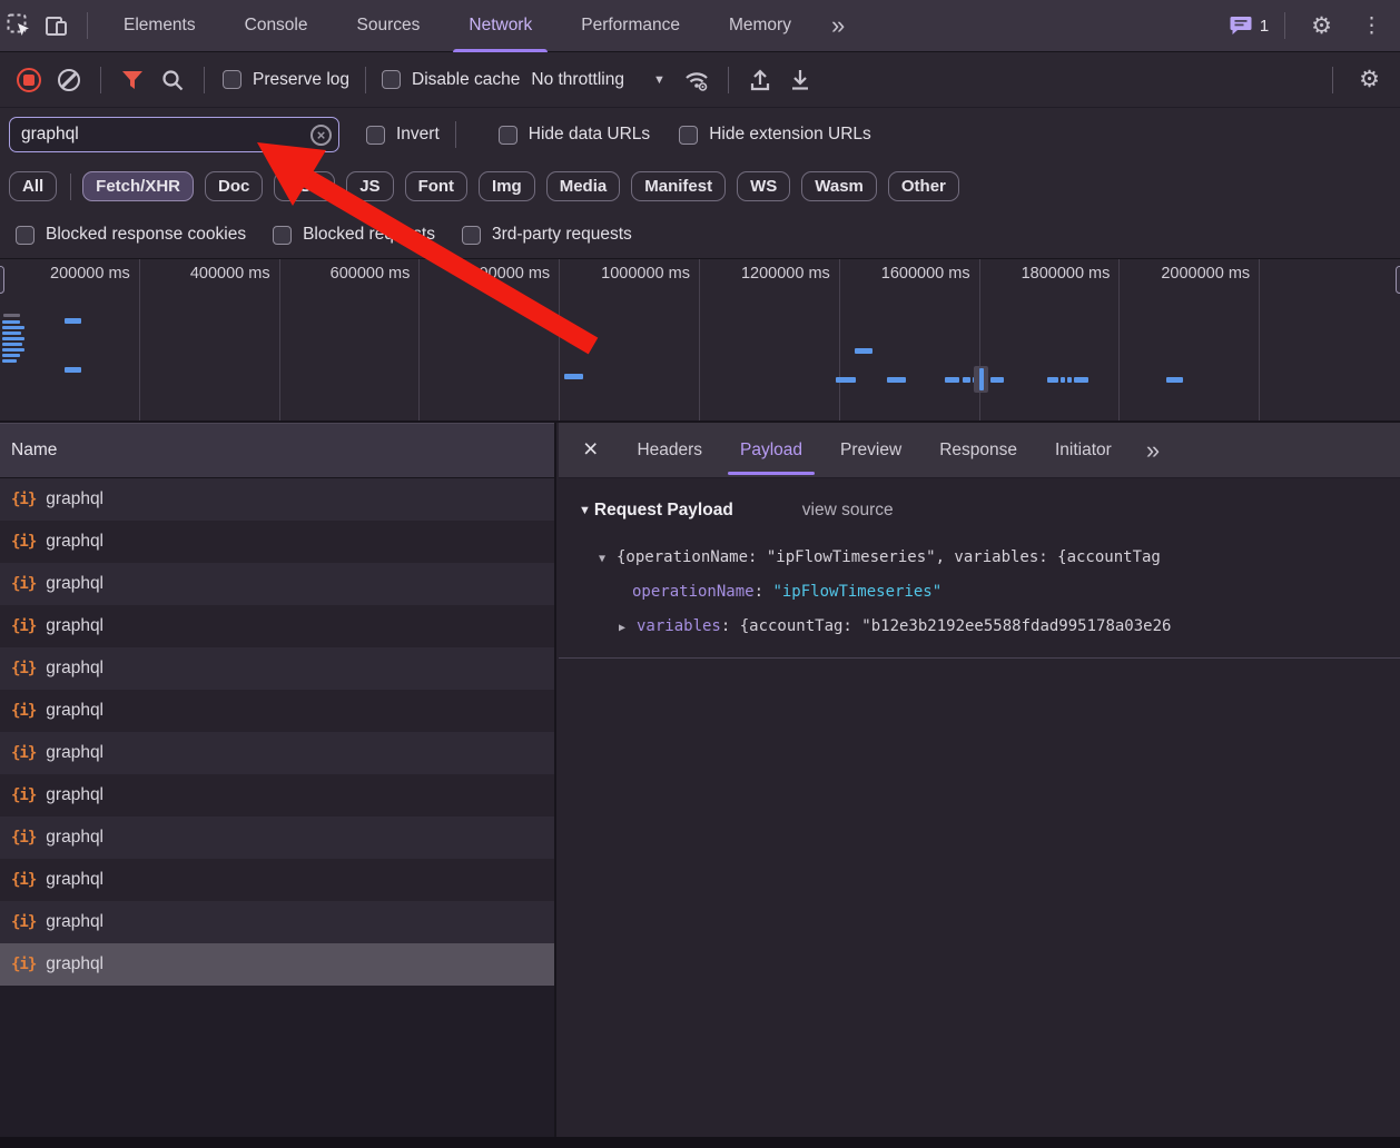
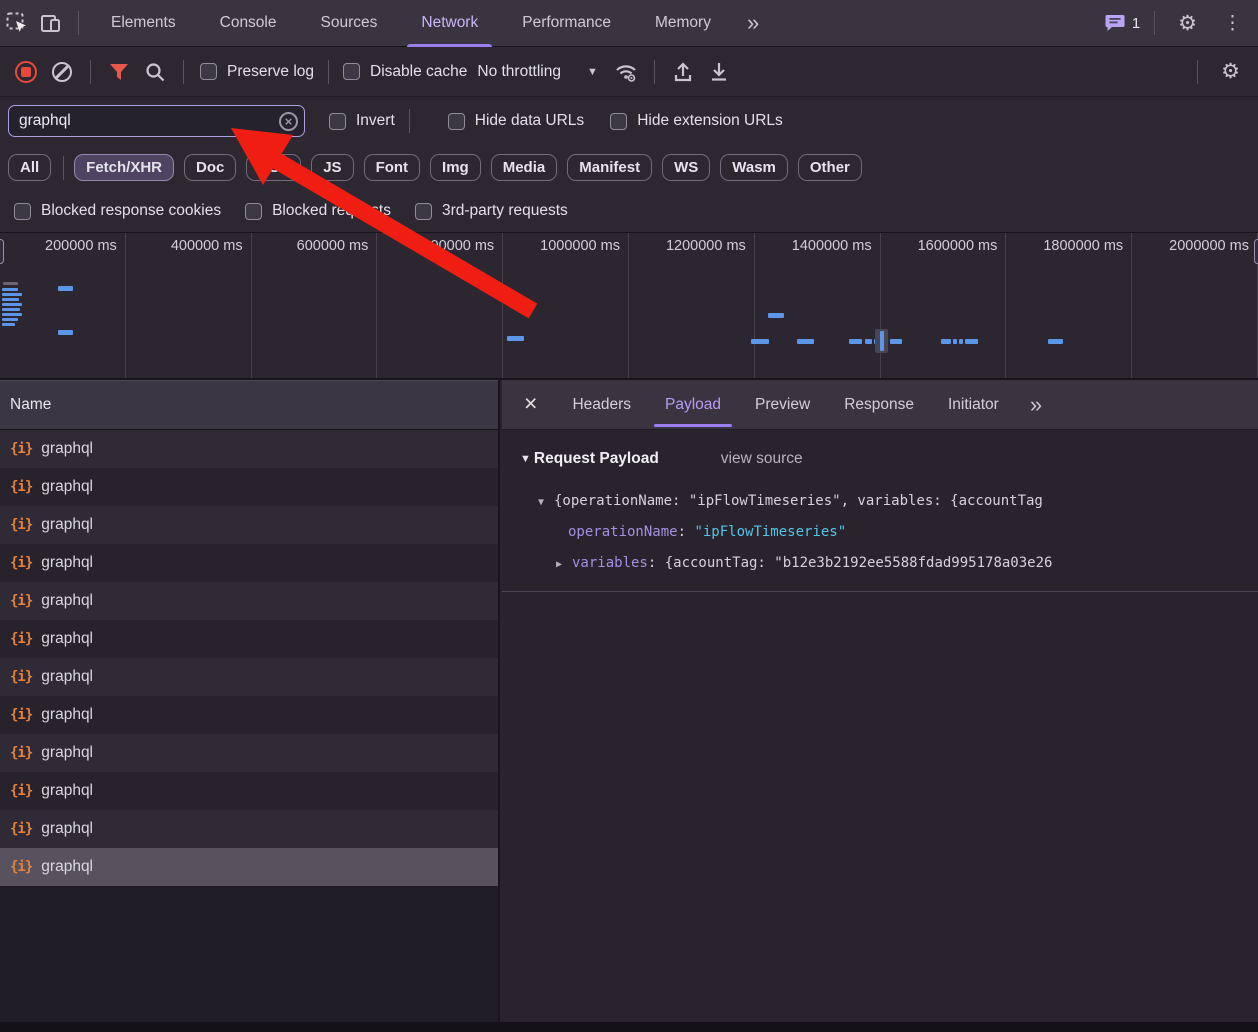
  Elements
  Console
  Sources
  Network
  Performance
  Memory
  »
  1
  ⚙
  ⋮
  Preserve log
  Disable cache
  No throttling
  ▼
  ⚙
  graphql
  ×
  Invert
  Hide data URLs
  Hide extension URLs
  All
  Fetch/XHR
  Doc
  JS
  Font
  Img
  Media
  Manifest
  WS
  Wasm
  Other
  Blocked response cookies
  Blocked rets
  3rd-party requests
  200000 ms
  400000 ms
  600000 ms
  0000 ms
  1000000 ms
  1200000 ms
+ 1400000 ms
  1600000 ms
  1800000 ms
  2000000 ms
  Name
  {i}
  graphql
  {i}
  graphql
  {i}
  graphql
  {i}
  graphql
  {i}
  graphql
  {i}
  graphql
  {i}
  graphql
  {i}
  graphql
  {i}
  graphql
  {i}
  graphql
  {i}
  graphql
  {i}
  graphql
  ×
  Headers
  Payload
  Preview
  Response
  Initiator
  »
  ▼
  Request Payload
  view source
  ▼
  {operationName: "ipFlowTimeseries", variables: {accountTag
  operationName: "ipFlowTimeseries"
  ▶
  variables: {accountTag: "b12e3b2192ee5588fdad995178a03e26
